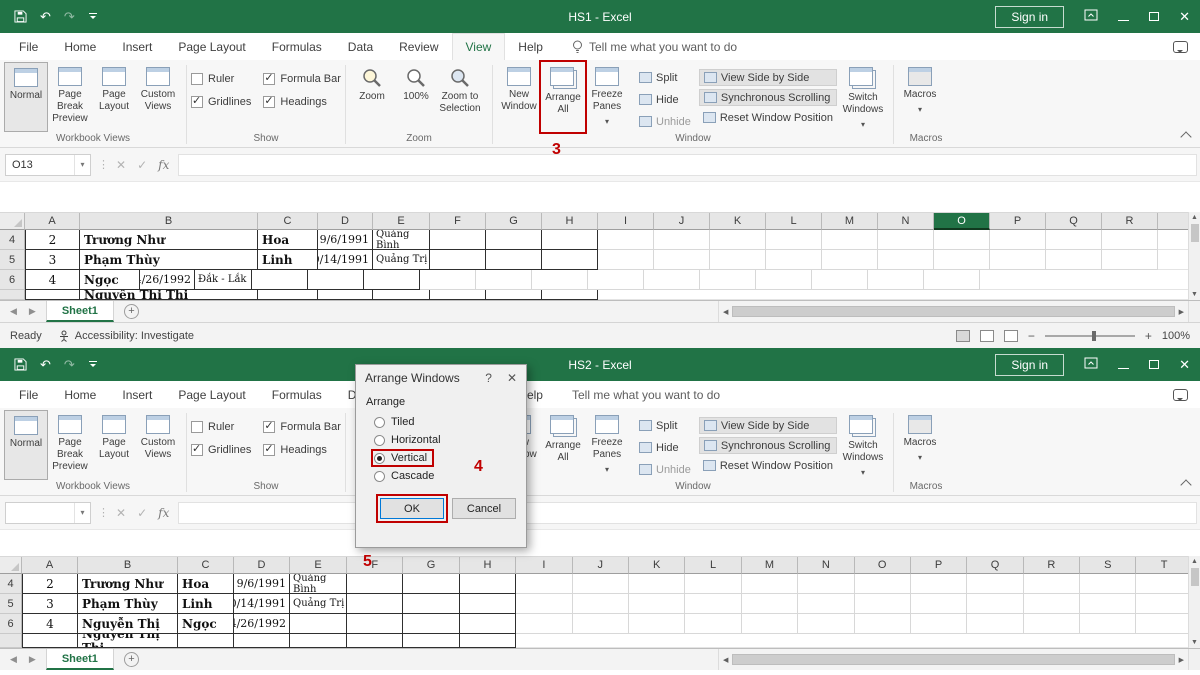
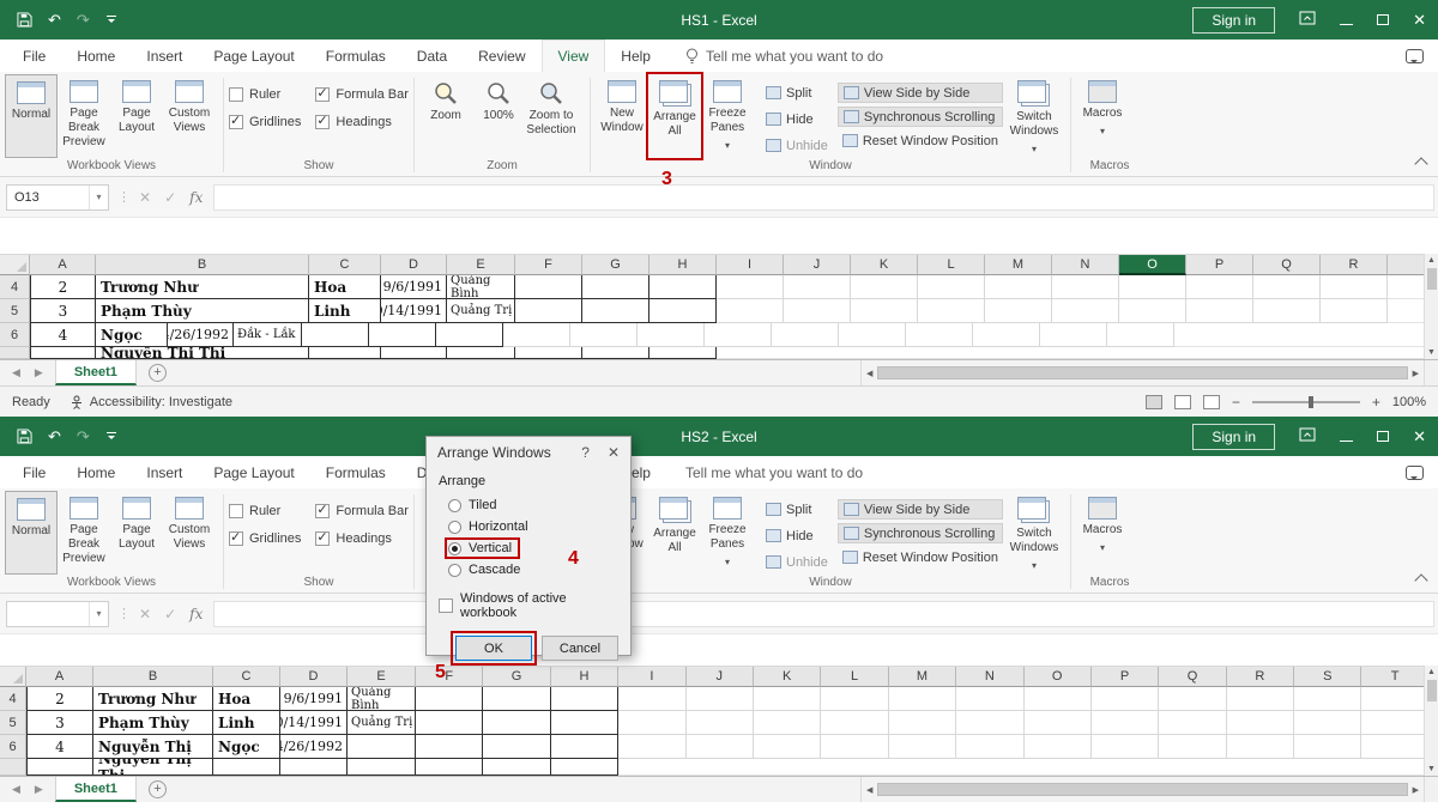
  ↶
  ↷
  HS1 - Excel
  Sign in
  ✕
  File
  Home
  Insert
  Page Layout
  Formulas
  Data
  Review
  View
  Help
  Tell me what you want to do
  Normal
  Page Break Preview
  Page Layout
  Custom Views
  Workbook Views
  Ruler
  Gridlines
  Formula Bar
  Headings
  Show
  Zoom
  100%
  Zoom to Selection
  Zoom
  New Window
  Arrange All
  Freeze Panes
  Split
  Hide
  Unhide
  View Side by Side
  Synchronous Scrolling
  Reset Window Position
  Switch Windows
  Window
  Macros
  Macros
  3
  O13
  ⋮
  ✕
  ✓
  fx
  A
  B
  C
  D
  E
  F
  G
  H
  I
  J
  K
  L
  M
  N
  O
  P
  Q
  R
  4
  2
  Trương Như
  Hoa
  9/6/1991
  Quảng Bình
  5
  3
  Phạm Thùy
  Linh
  /14/1991
  Quảng Trị
  6
  4
  Ngọc
  /26/1992
  Đắk - Lắk
  Nguyễn Thị Thi
  ◀
  ▶
  Sheet1
  Ready
  Accessibility: Investigate
  −
  +
  100%
  ↶
  ↷
  HS2 - Excel
  Sign in
  ✕
  File
  Home
  Insert
  Page Layout
  Formulas
  elp
  Tell me what you want to do
  Normal
  Page Break Preview
  Page Layout
  Custom Views
  Workbook Views
  Ruler
  Gridlines
  Formula Bar
  Headings
  Show
  Arrange All
  Freeze Panes
  Split
  Hide
  Unhide
  View Side by Side
  Synchronous Scrolling
  Reset Window Position
  Switch Windows
  Window
  Macros
  Macros
  ⋮
  ✕
  ✓
  fx
  A
  B
  C
  D
  E
  F
  G
  H
  I
  J
  K
  L
  M
  N
  O
  P
  Q
  R
  S
  T
  4
  2
  Trương Như
  Hoa
  9/6/1991
  Quảng Bình
  5
  3
  Phạm Thùy
  Linh
  0/14/1991
  Quảng Trị
  6
  4
  Nguyễn Thị
  Ngọc
  4/26/1992
  Nguyễn Thị Thi
  ◀
  ▶
  Sheet1
  Arrange Windows
  ?
  ✕
  Arrange
  Tiled
  Horizontal
  Vertical
  Cascade
+ Windows of active workbook
  OK
  Cancel
  4
  5
